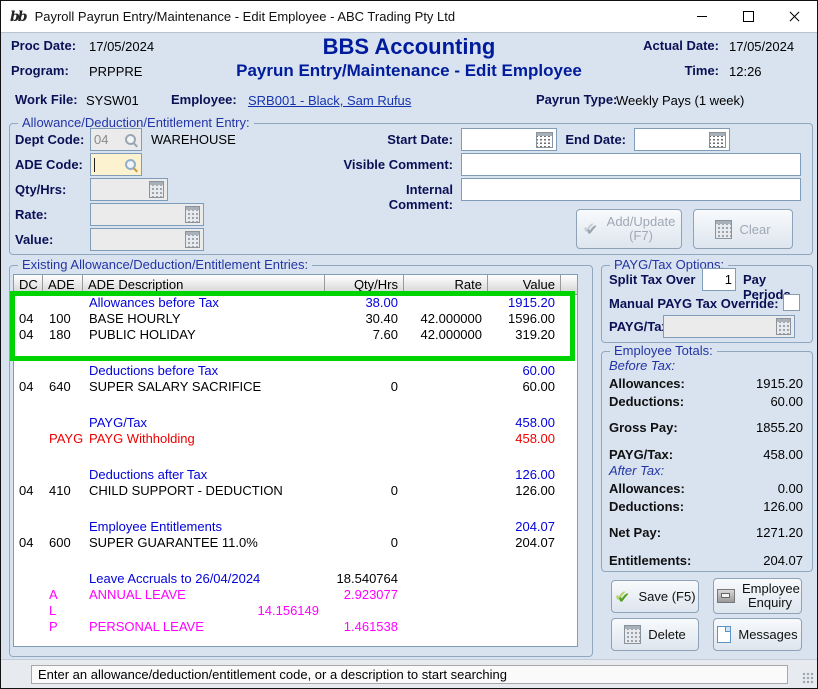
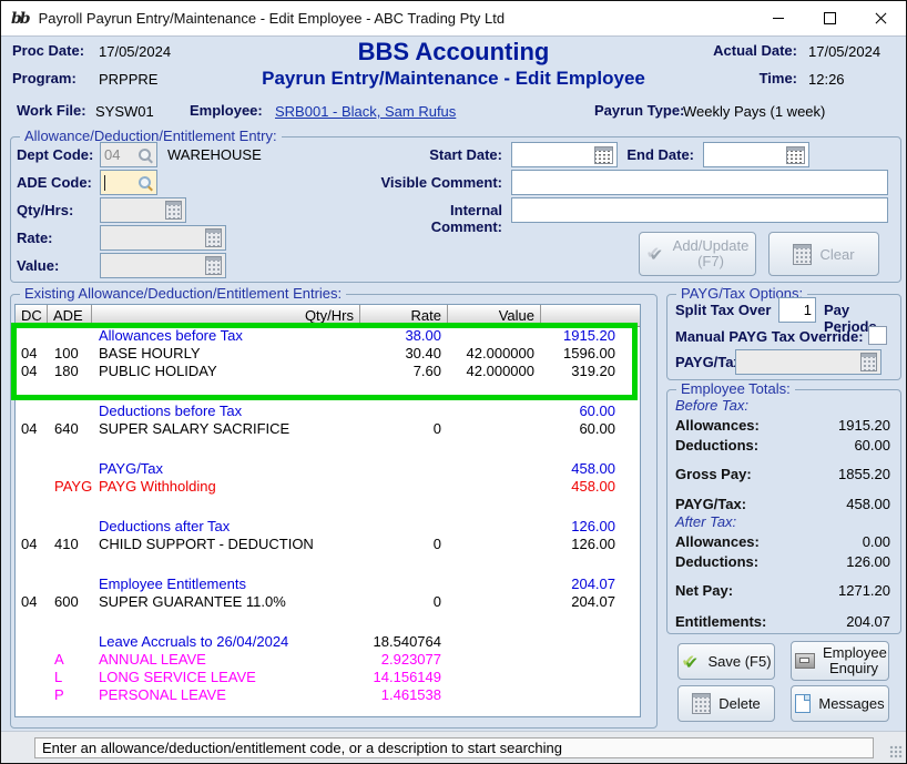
  bb
  Payroll Payrun Entry/Maintenance - Edit Employee - ABC Trading Pty Ltd
  Proc Date:
  17/05/2024
  Program:
  PRPPRE
  BBS Accounting
  Payrun Entry/Maintenance - Edit Employee
  Actual Date:
  17/05/2024
  Time:
  12:26
  Work File:
  SYSW01
  Employee:
  SRB001 - Black, Sam Rufus
  Payrun Type:
  Weekly Pays (1 week)
  Allowance/Deduction/Entitlement Entry:
  Dept Code:
  04
  WAREHOUSE
  ADE Code:
  Qty/Hrs:
  Rate:
  Value:
  Start Date:
  End Date:
  Visible Comment:
  Internal Comment:
  Add/Update
  (F7)
  Clear
  Existing Allowance/Deduction/Entitlement Entries:
  DC
  ADE
- ADE Description
  Qty/Hrs
  Rate
  Value
  Allowances before Tax
  38.00
  1915.20
  04
  100
  BASE HOURLY
  30.40
  42.000000
  1596.00
  04
  180
  PUBLIC HOLIDAY
  7.60
  42.000000
  319.20
  Deductions before Tax
  60.00
  04
  640
  SUPER SALARY SACRIFICE
  0
  60.00
  PAYG/Tax
  458.00
  PAYG
  PAYG Withholding
  458.00
  Deductions after Tax
  126.00
  04
  410
  CHILD SUPPORT - DEDUCTION
  0
  126.00
  Employee Entitlements
  204.07
  04
  600
  SUPER GUARANTEE 11.0%
  0
  204.07
  Leave Accruals to 26/04/2024
  18.540764
  A
  ANNUAL LEAVE
  2.923077
  L
+ LONG SERVICE LEAVE
  14.156149
  P
  PERSONAL LEAVE
  1.461538
  PAYG/Tax Options:
  Split Tax Over
  1
  Pay Period
  Manual PAYG Tax Override:
  PAYG/Ta
  Employee Totals:
  Before Tax:
  Allowances:
  1915.20
  Deductions:
  60.00
  Gross Pay:
  1855.20
  PAYG/Tax:
  458.00
  After Tax:
  Allowances:
  0.00
  Deductions:
  126.00
  Net Pay:
  1271.20
  Entitlements:
  204.07
  Save (F5)
  Employee Enquiry
  Delete
  Messages
  Enter an allowance/deduction/entitlement code, or a description to start searching
